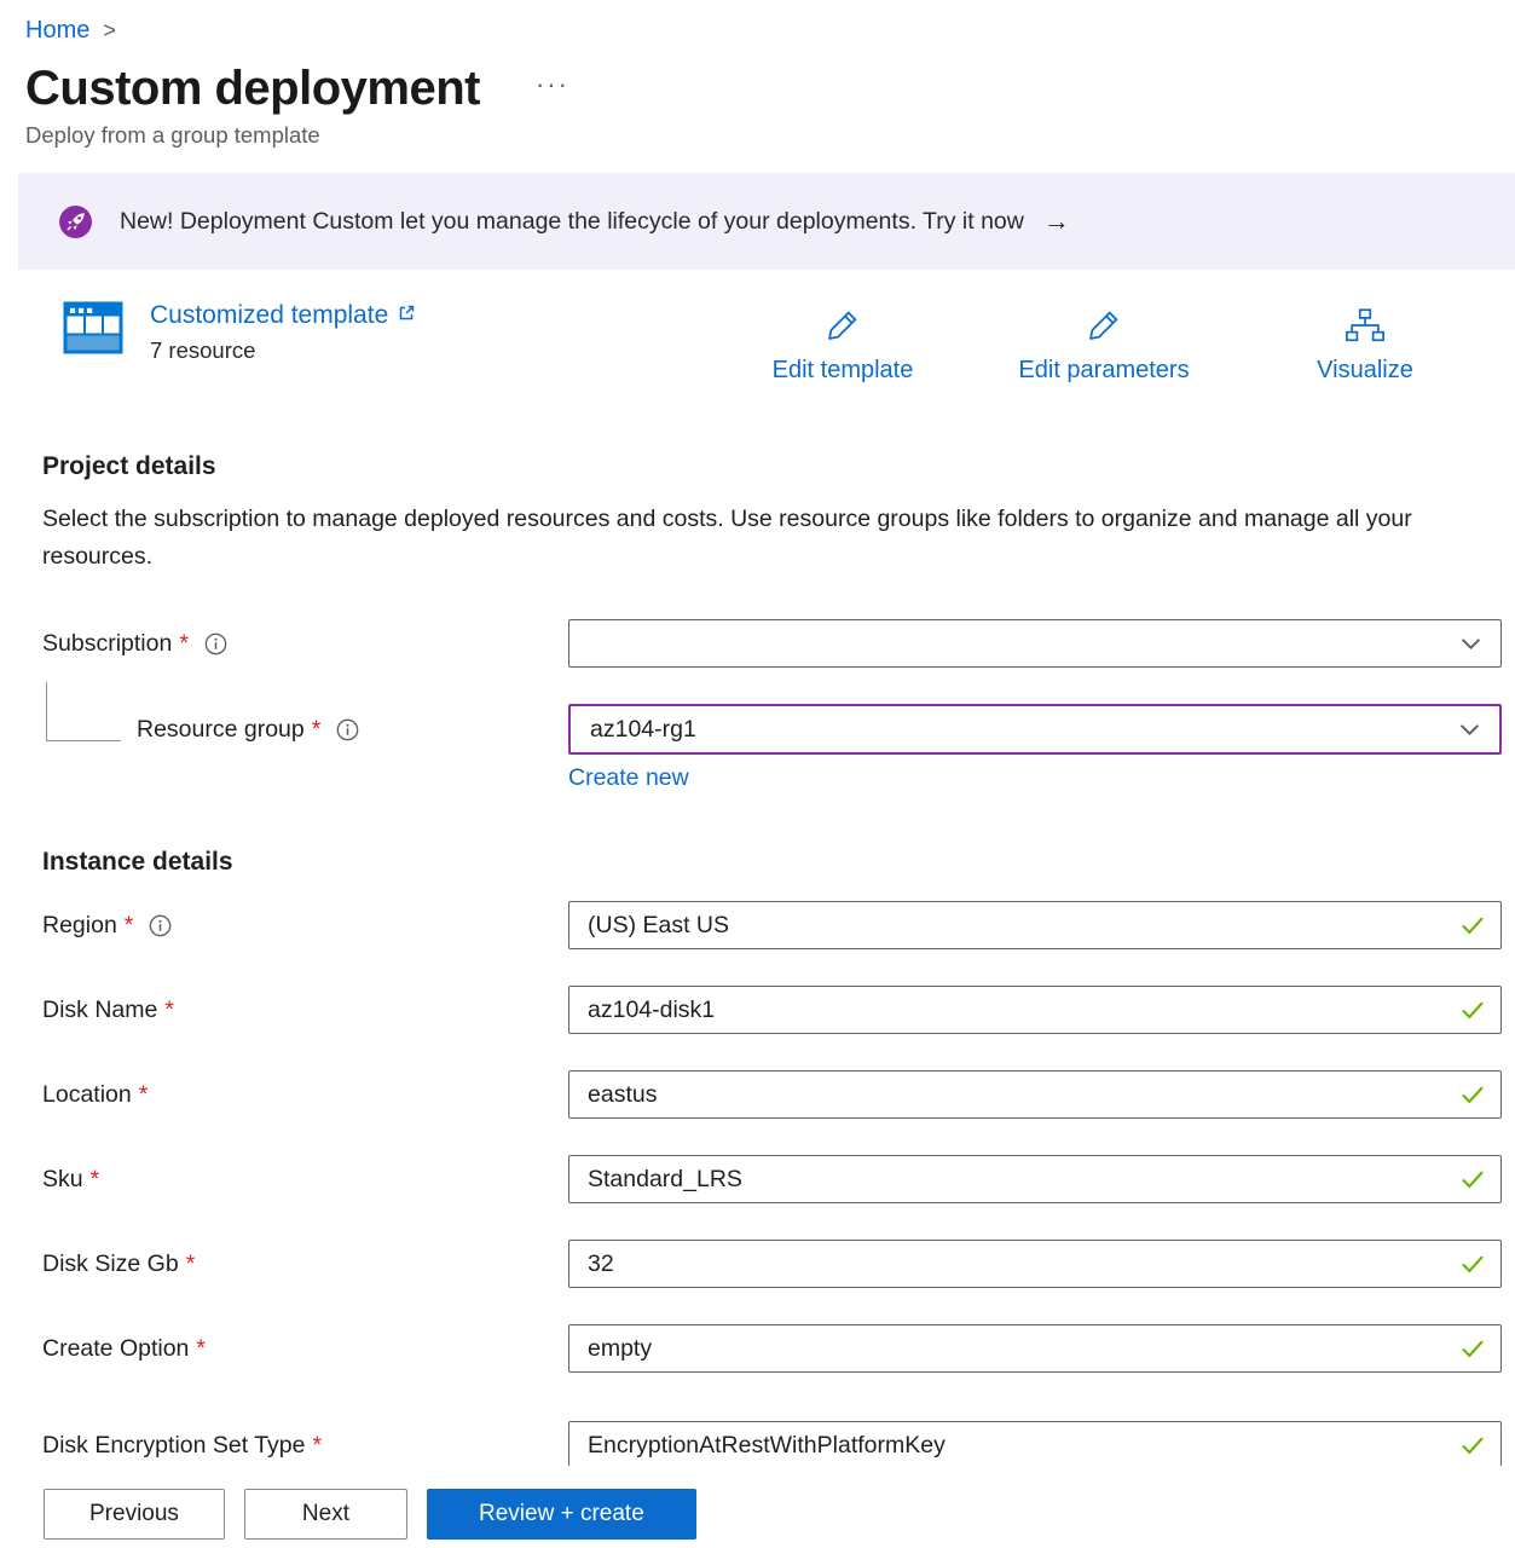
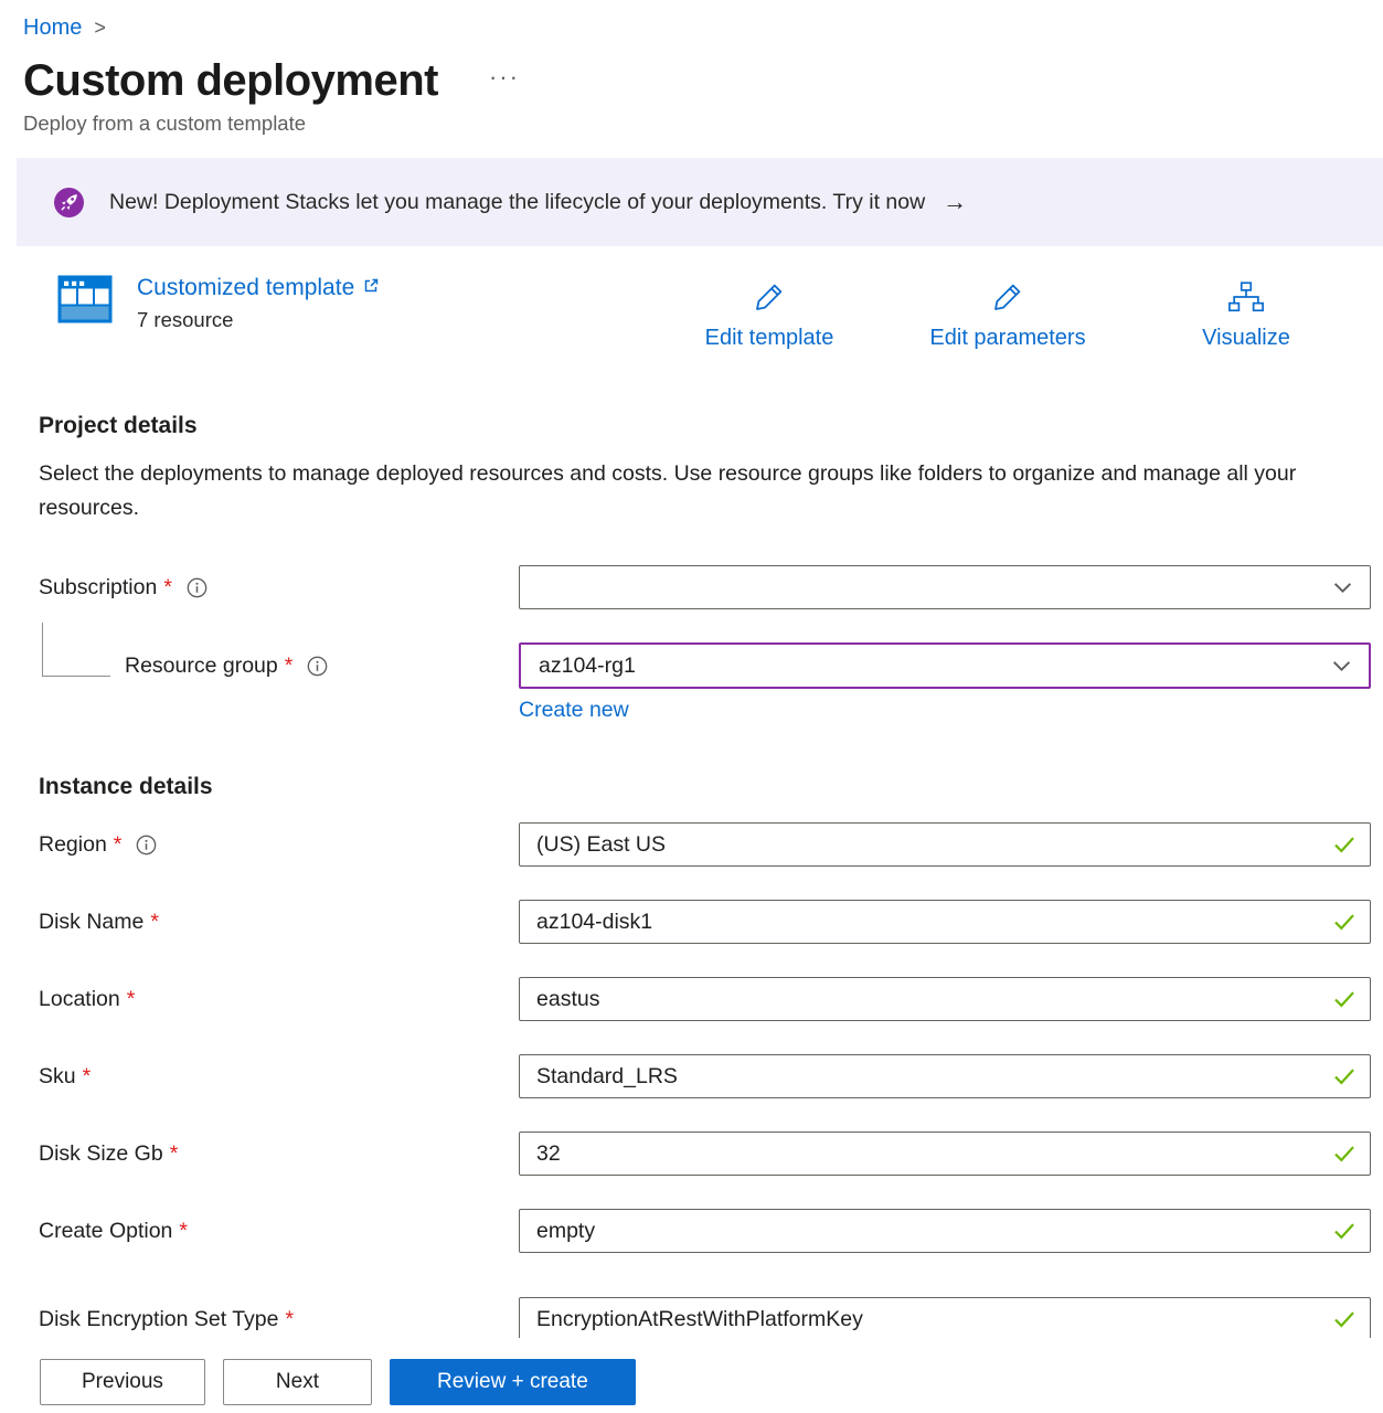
  Home
  >
  Custom deployment
  ···
- Deploy from a group template
+ Deploy from a custom template
- New! Deployment Custom let you manage the lifecycle of your deployments. Try it now
+ New! Deployment Stacks let you manage the lifecycle of your deployments. Try it now
  →
  Customized template
  7 resource
  Edit template
  Edit parameters
  Visualize
  Project details
- Select the subscription to manage deployed resources and costs. Use resource groups like folders to organize and manage all your resources.
+ Select the deployments to manage deployed resources and costs. Use resource groups like folders to organize and manage all your resources.
  Subscription
  *
  Resource group
  *
  az104-rg1
  Create new
  Instance details
  Region
  *
  (US) East US
  Disk Name
  *
  az104-disk1
  Location
  *
  eastus
  Sku
  *
  Standard_LRS
  Disk Size Gb
  *
  32
  Create Option
  *
  empty
  Disk Encryption Set Type
  *
  EncryptionAtRestWithPlatformKey
  Previous
  Next
  Review + create
